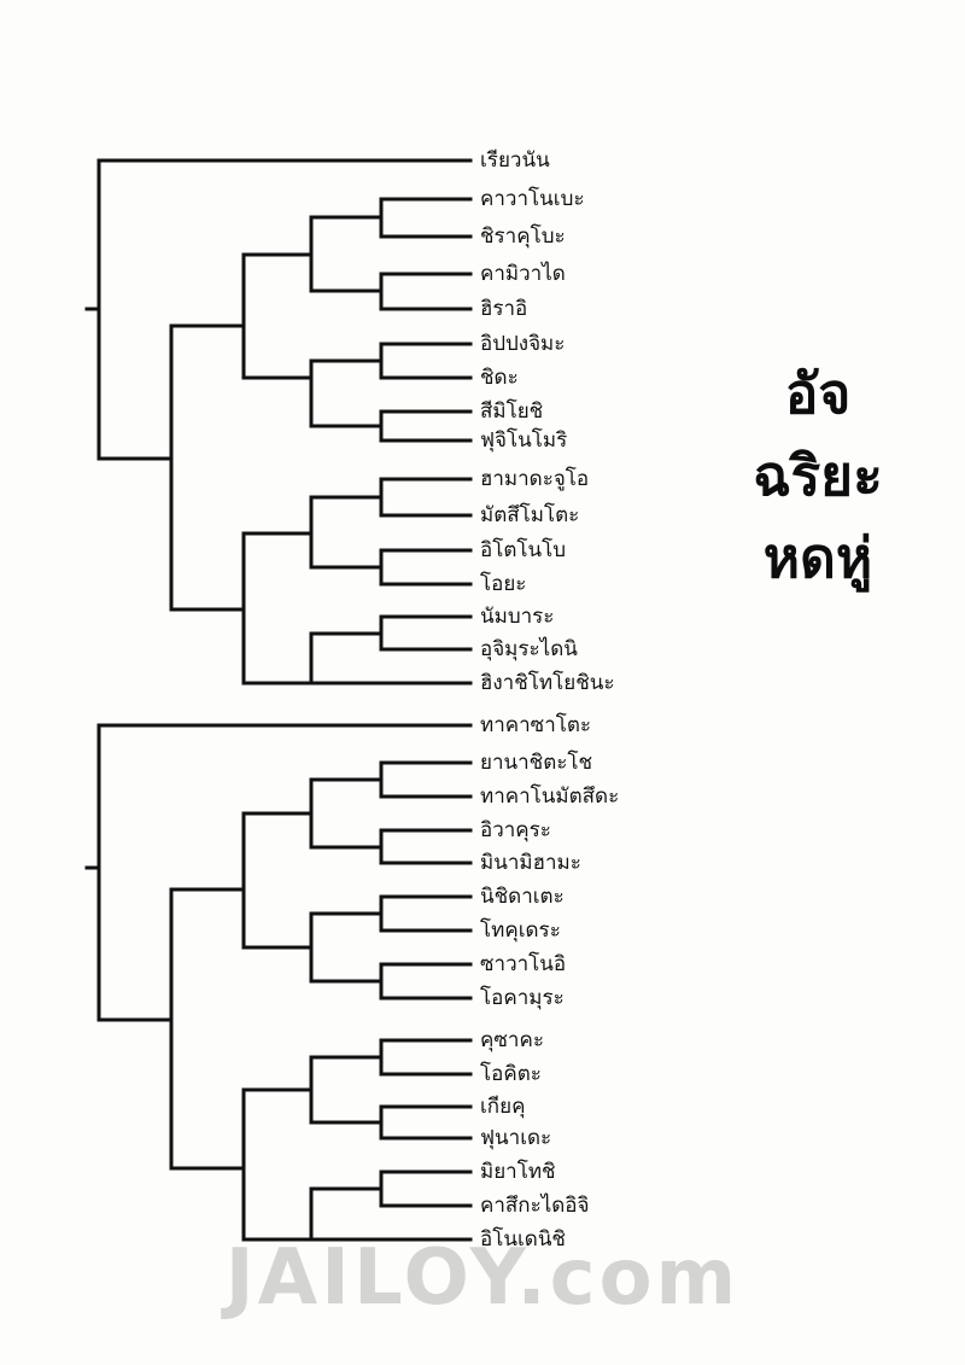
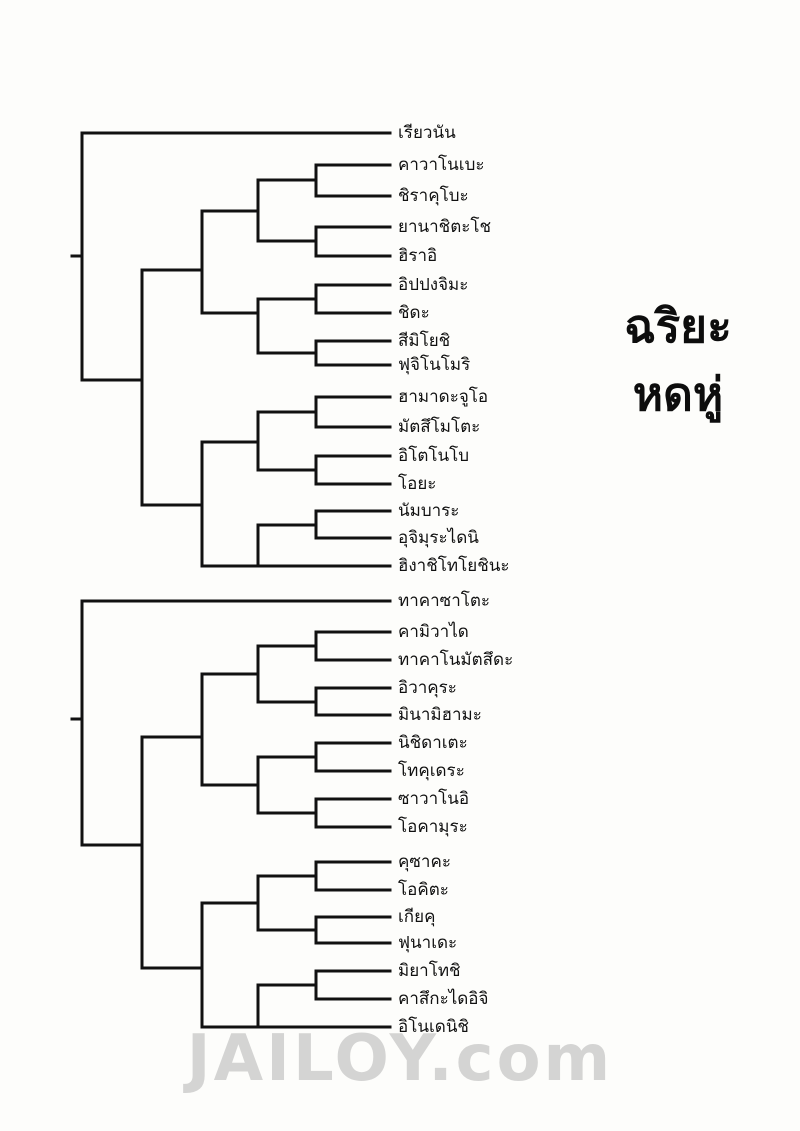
  เรียวนัน
  คาวาโนเบะ
  ชิราคุโบะ
- คามิวาได
+ ยานาชิตะโช
  ฮิราอิ
  อิปปงจิมะ
  ชิดะ
  สีมิโยชิ
  ฟุจิโนโมริ
  ฮามาดะจูโอ
  มัตสึโมโตะ
  อิโตโนโบ
  โอยะ
  นัมบาระ
  อุจิมุระไดนิ
  ฮิงาชิโทโยชินะ
  ทาคาซาโตะ
- ยานาชิตะโช
+ คามิวาได
  ทาคาโนมัตสึดะ
  อิวาคุระ
  มินามิฮามะ
  นิชิดาเตะ
  โทคุเดระ
  ซาวาโนอิ
  โอคามุระ
  คุซาคะ
  โอคิตะ
  เกียคุ
  ฟุนาเดะ
  มิยาโทชิ
  คาสึกะไดอิจิ
  อิโนเดนิชิ
- อัจ
  ฉริยะ
  หดหู่
  JAILOY.com
